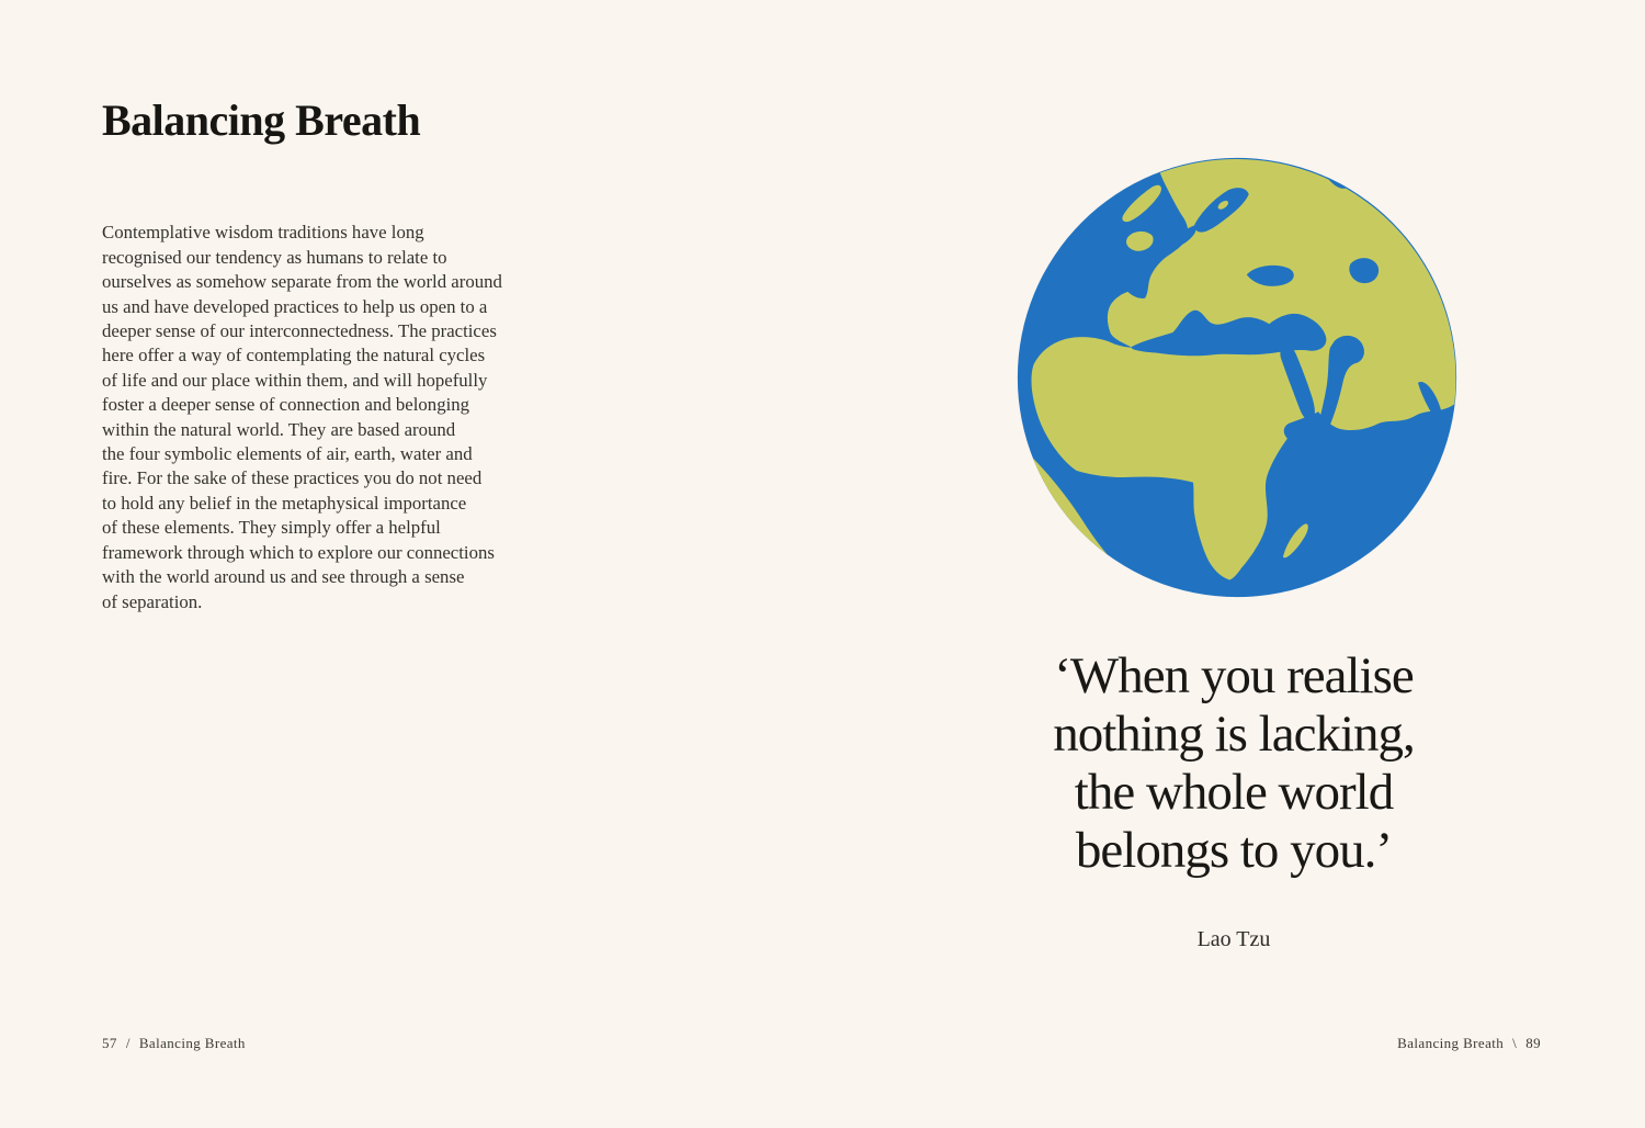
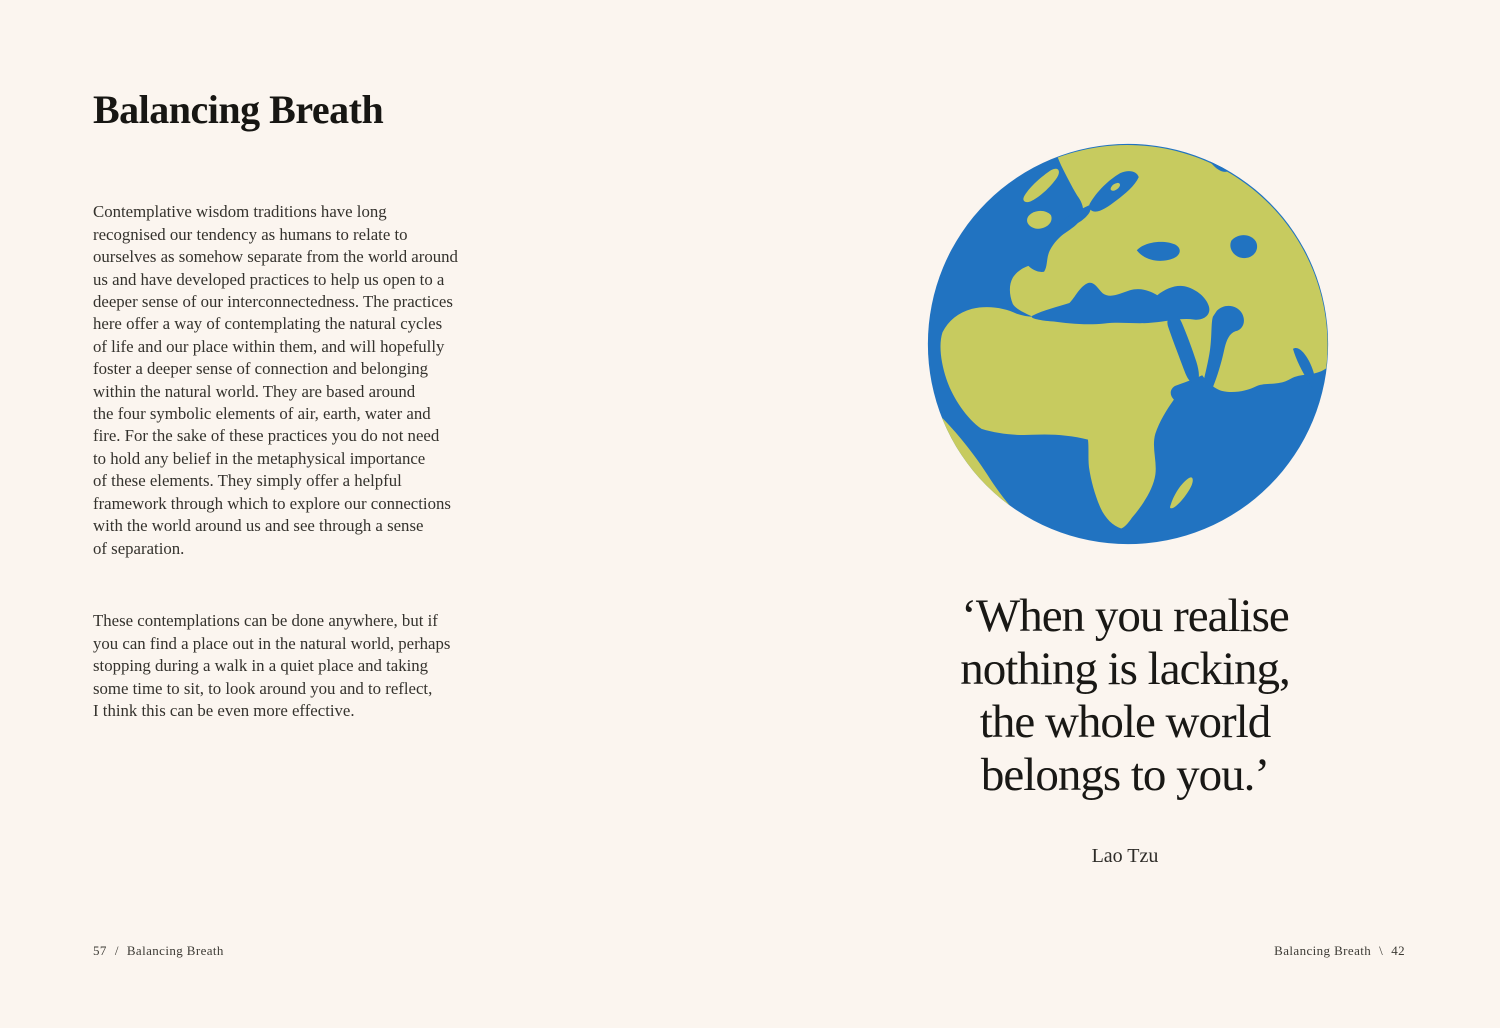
  Balancing Breath
  Contemplative wisdom traditions have long
  recognised our tendency as humans to relate to
  ourselves as somehow separate from the world around
  us and have developed practices to help us open to a
  deeper sense of our interconnectedness. The practices
  here offer a way of contemplating the natural cycles
  of life and our place within them, and will hopefully
  foster a deeper sense of connection and belonging
  within the natural world. They are based around
  the four symbolic elements of air, earth, water and
  fire. For the sake of these practices you do not need
  to hold any belief in the metaphysical importance
  of these elements. They simply offer a helpful
  framework through which to explore our connections
  with the world around us and see through a sense
  of separation.
+ These contemplations can be done anywhere, but if
+ you can find a place out in the natural world, perhaps
+ stopping during a walk in a quiet place and taking
+ some time to sit, to look around you and to reflect,
+ I think this can be even more effective.
  57
  /
  Balancing Breath
  ‘When you realise
  nothing is lacking,
  the whole world
  belongs to you.’
  Lao Tzu
  Balancing Breath
  \
- 89
+ 42
